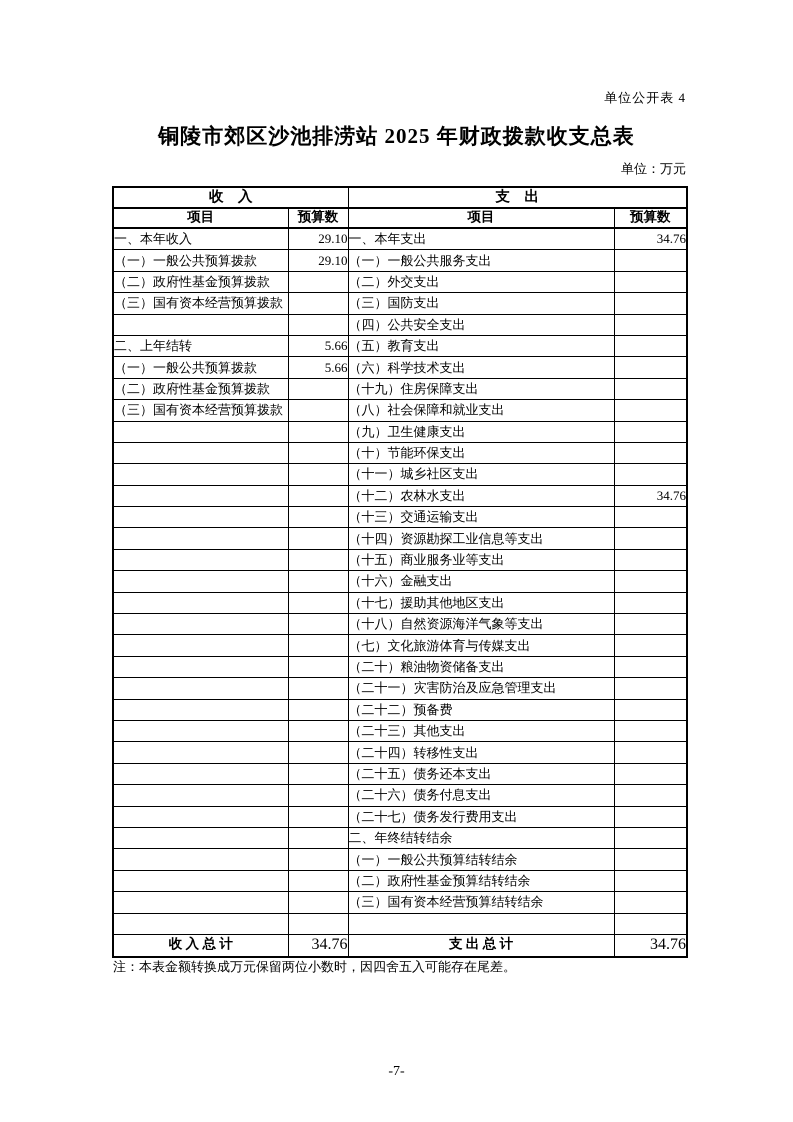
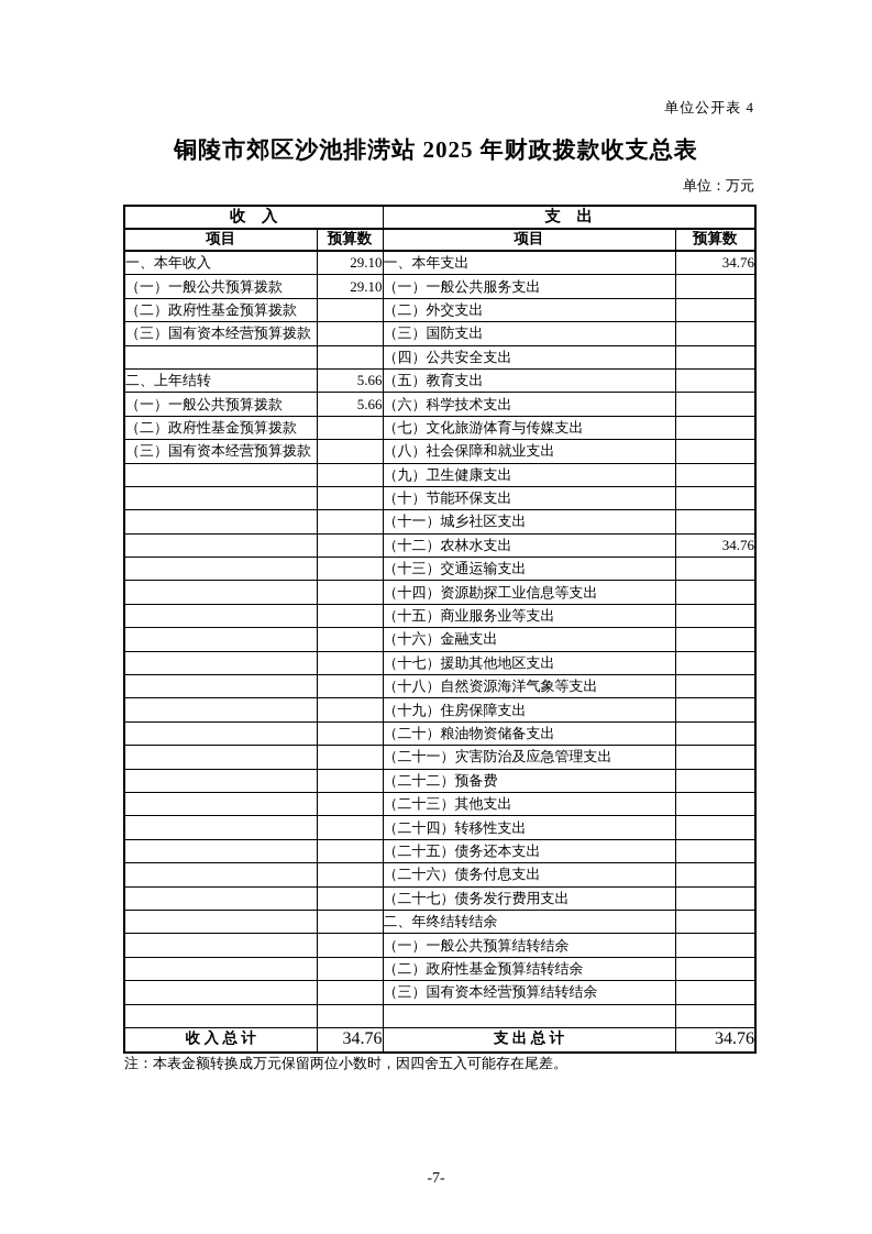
  单位公开表 4
  铜陵市郊区沙池排涝站 2025 年财政拨款收支总表
  单位：万元
  收 入	支 出
  项目	预算数	项目	预算数
  一、本年收入	29.10	一、本年支出	34.76
  （一）一般公共预算拨款	29.10	（一）一般公共服务支出
  （二）政府性基金预算拨款		（二）外交支出
  （三）国有资本经营预算拨款		（三）国防支出
  		（四）公共安全支出
  二、上年结转	5.66	（五）教育支出
  （一）一般公共预算拨款	5.66	（六）科学技术支出
- （二）政府性基金预算拨款		（十九）住房保障支出
+ （二）政府性基金预算拨款		（七）文化旅游体育与传媒支出
  （三）国有资本经营预算拨款		（八）社会保障和就业支出
  		（九）卫生健康支出
  		（十）节能环保支出
  		（十一）城乡社区支出
  		（十二）农林水支出	34.76
  		（十三）交通运输支出
  		（十四）资源勘探工业信息等支出
  		（十五）商业服务业等支出
  		（十六）金融支出
  		（十七）援助其他地区支出
  		（十八）自然资源海洋气象等支出
- 		（七）文化旅游体育与传媒支出
+ 		（十九）住房保障支出
  		（二十）粮油物资储备支出
  		（二十一）灾害防治及应急管理支出
  		（二十二）预备费
  		（二十三）其他支出
  		（二十四）转移性支出
  		（二十五）债务还本支出
  		（二十六）债务付息支出
  		（二十七）债务发行费用支出
  		二、年终结转结余
  		（一）一般公共预算结转结余
  		（二）政府性基金预算结转结余
  		（三）国有资本经营预算结转结余
  收 入 总 计	34.76	支 出 总 计	34.76
  注：本表金额转换成万元保留两位小数时，因四舍五入可能存在尾差。
  -7-
